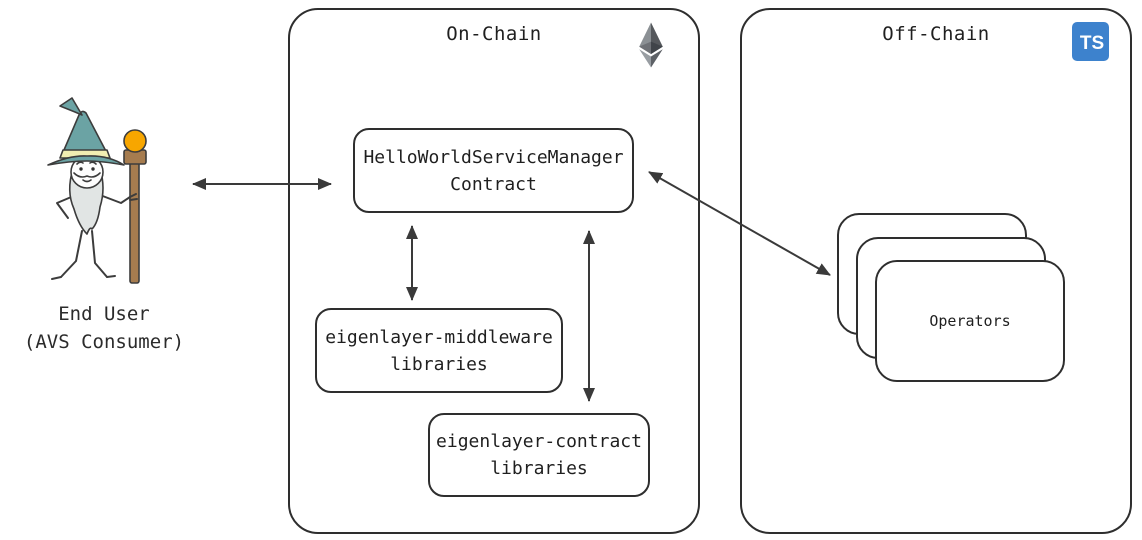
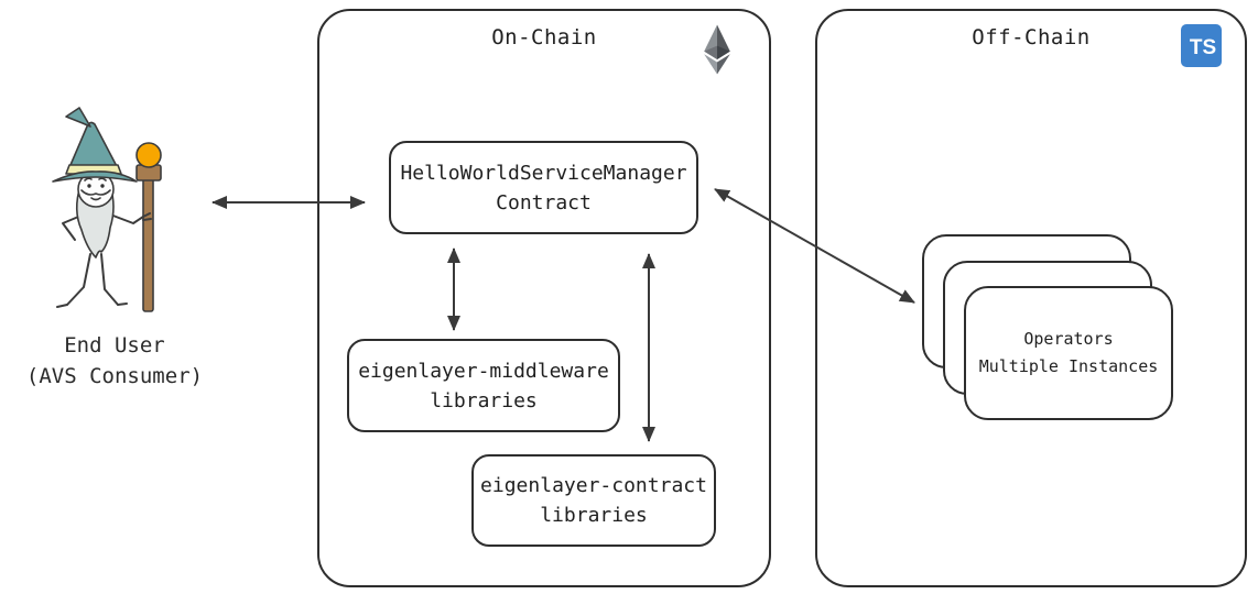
  End User
  (AVS Consumer)
  On-Chain
  Off-Chain
  TS
  HelloWorldServiceManager
  Contract
  eigenlayer-middleware
  libraries
  eigenlayer-contract
  libraries
  Operators
+ Multiple Instances
